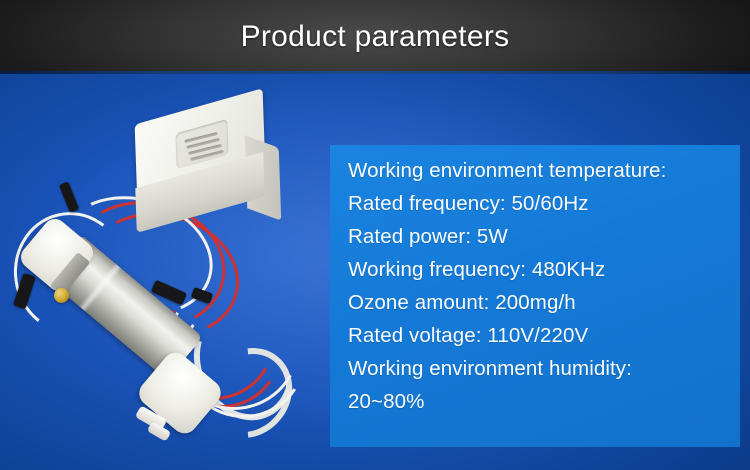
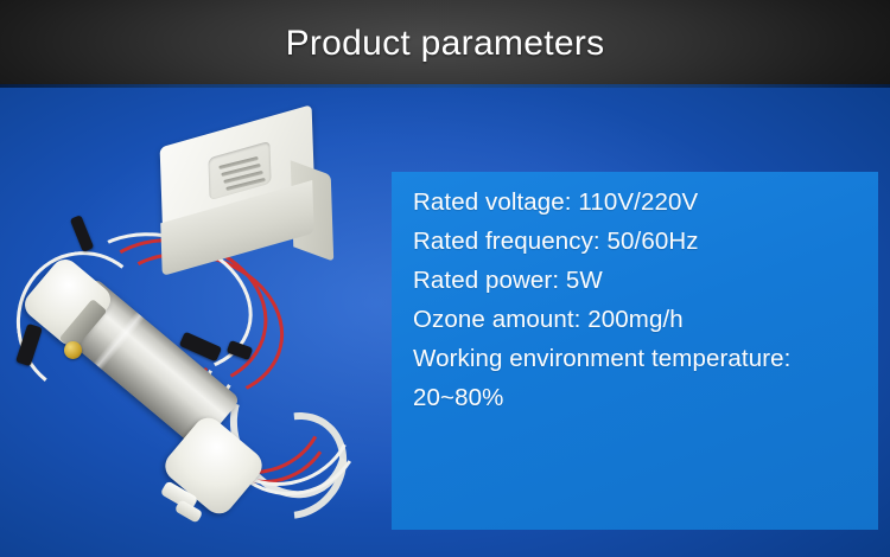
  Product parameters
- Working environment temperature:
+ Rated voltage: 110V/220V
  Rated frequency: 50/60Hz
  Rated power: 5W
- Working frequency: 480KHz
  Ozone amount: 200mg/h
- Rated voltage: 110V/220V
+ Working environment temperature:
- Working environment humidity:
  20~80%
